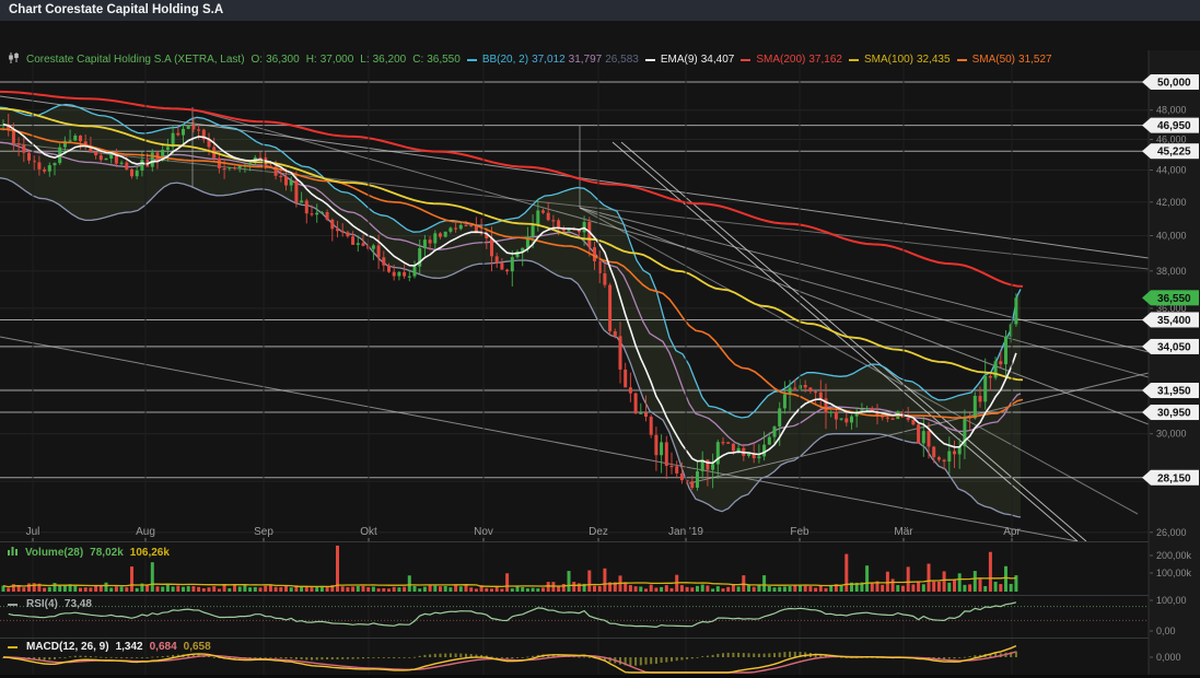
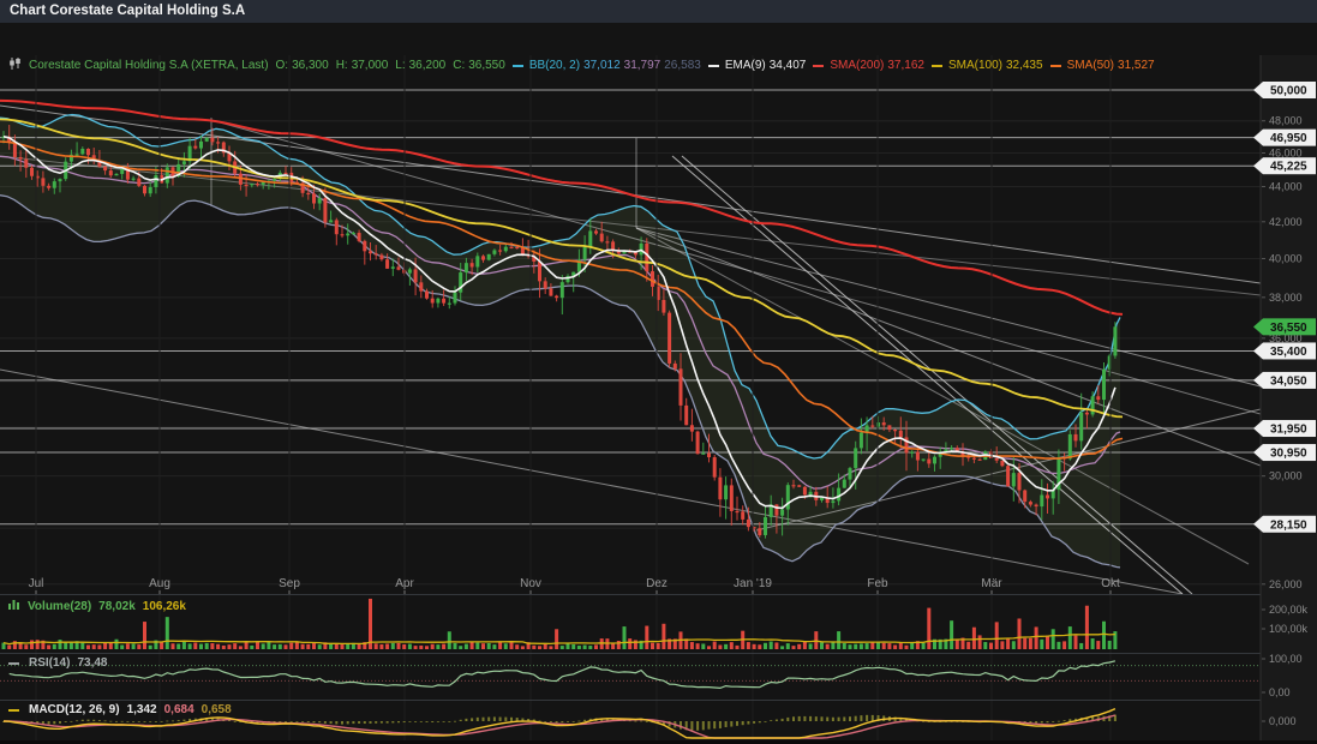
  Chart Corestate Capital Holding S.A
  Jul
  Aug
  Sep
- Okt
+ Apr
  Nov
  Dez
  Jan '19
  Feb
  Mär
- Apr
+ Okt
  48,000
  46,000
  44,000
  42,000
  40,000
  38,000
  36,000
  30,000
  26,000
  200,00k
  100,00k
  100,00
  0,00
  0,000
  50,000
  46,950
  45,225
  36,550
  35,400
  34,050
  31,950
  30,950
  28,150
  Corestate Capital Holding S.A (XETRA, Last)
  O:
  36,300
  H:
  37,000
  L:
  36,200
  C:
  36,550
  BB(20, 2)
  37,012
  31,797
  26,583
  EMA(9)
  34,407
  SMA(200)
  37,162
  SMA(100)
  32,435
  SMA(50)
  31,527
  Volume(28)
  78,02k
  106,26k
- RSI(4)
+ RSI(14)
  73,48
  MACD(12, 26, 9)
  1,342
  0,684
  0,658
